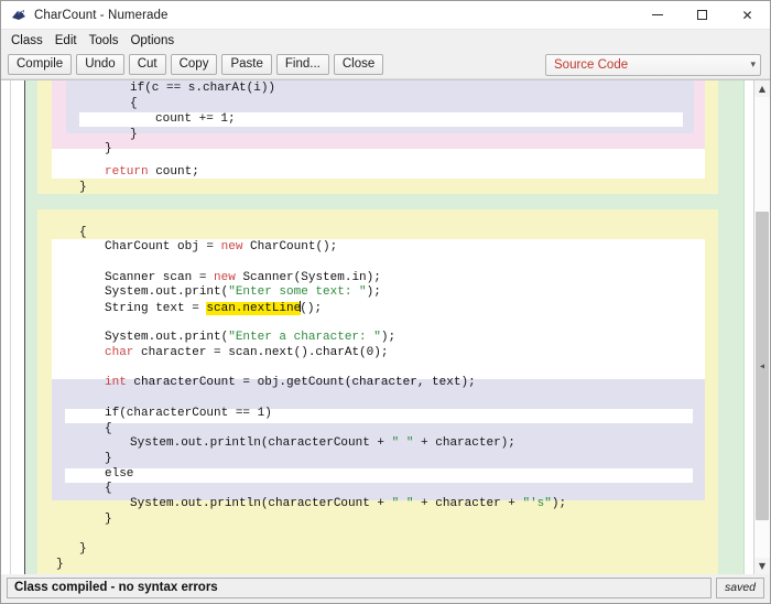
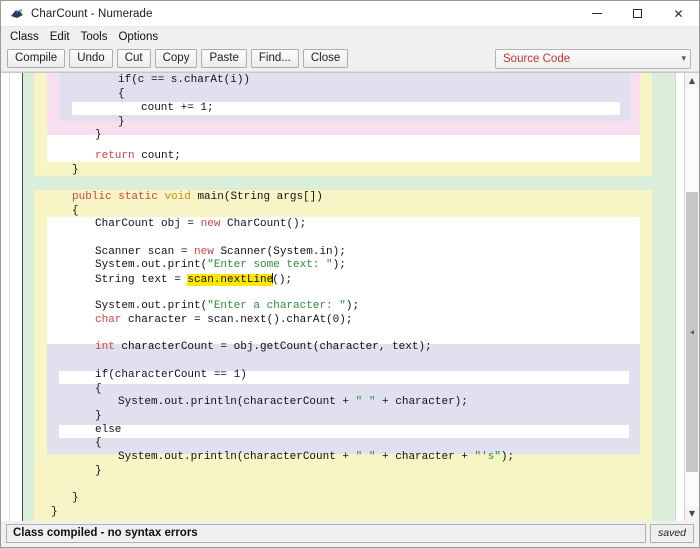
  CharCount - Numerade
  ✕
  Class
  Edit
  Tools
  Options
  Compile
  Undo
  Cut
  Copy
  Paste
  Find...
  Close
  Source Code
  ▾
  if(c == s.charAt(i))
  {
  count += 1;
  }
  }
  return count;
  }
+ public static void main(String args[])
  {
  CharCount obj = new CharCount();
  Scanner scan = new Scanner(System.in);
  System.out.print("Enter some text: ");
  String text = scan.nextLine();
  System.out.print("Enter a character: ");
  char character = scan.next().charAt(0);
  int characterCount = obj.getCount(character, text);
  if(characterCount == 1)
  {
  System.out.println(characterCount + " " + character);
  }
  else
  {
  System.out.println(characterCount + " " + character + "'s");
  }
  }
  }
  ▲
  ◂
  ▼
  Class compiled - no syntax errors
  saved
